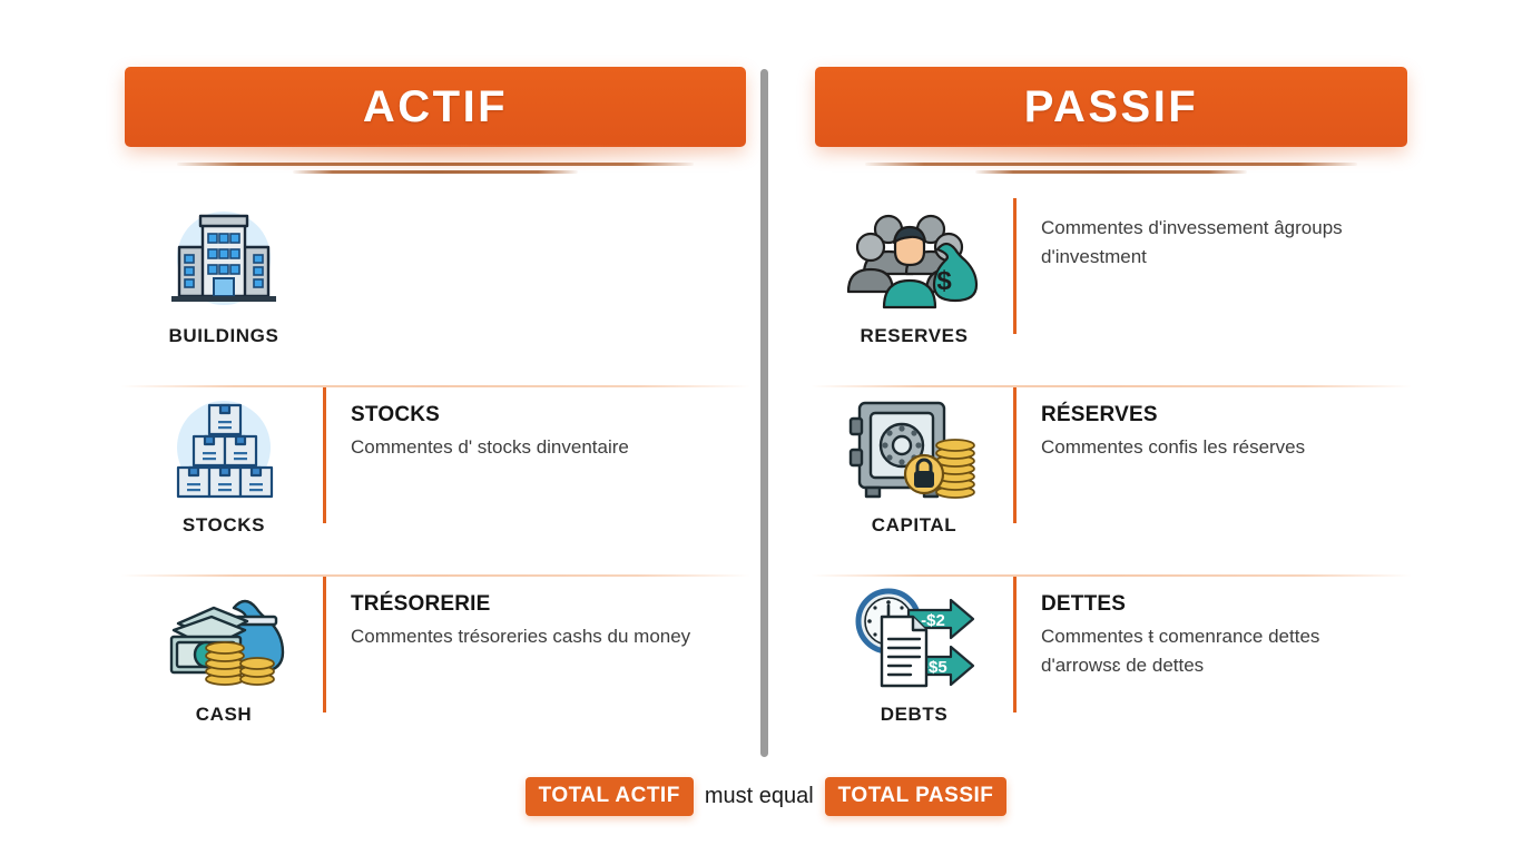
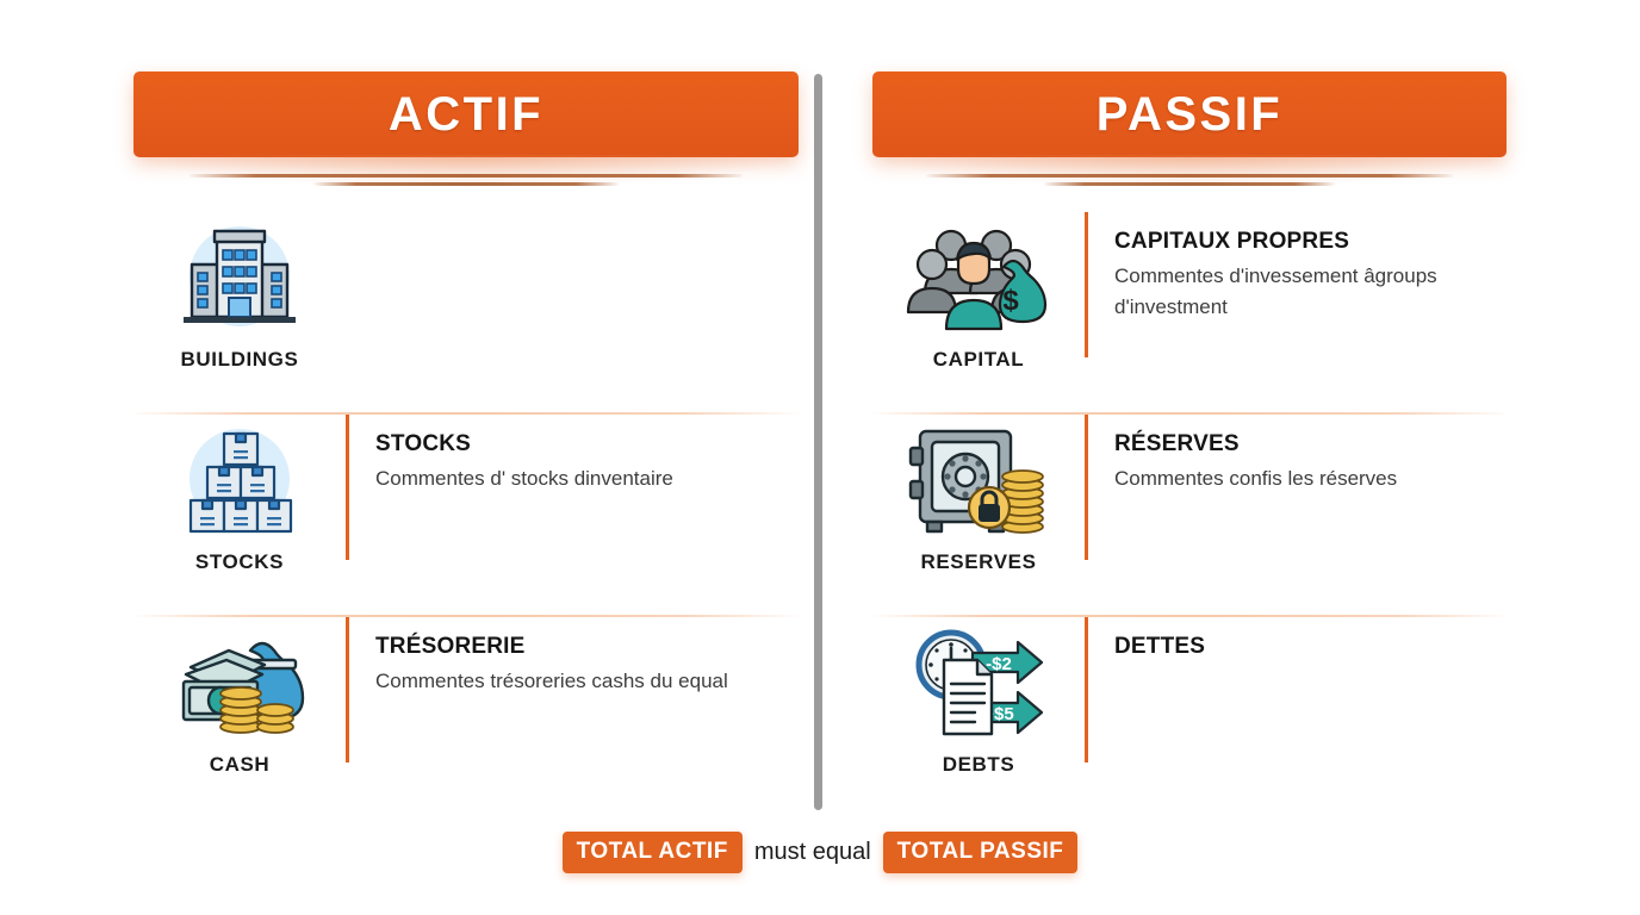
  ACTIF
  BUILDINGS
  STOCKS
  STOCKS
  Commentes d' stocks dinventaire
  CASH
  TRÉSORERIE
- Commentes trésoreries cashs du money
+ Commentes trésoreries cashs du equal
  PASSIF
  $
- RESERVES
+ CAPITAL
+ CAPITAUX PROPRES
  Commentes d'invessement âgroups d'investment
- CAPITAL
+ RESERVES
  RÉSERVES
  Commentes confis les réserves
  -$2
  DEBTS
  DETTES
- Commentes ŧ comenrance dettes d'arrowsɛ de dettes
  TOTAL ACTIF
  must equal
  TOTAL PASSIF
